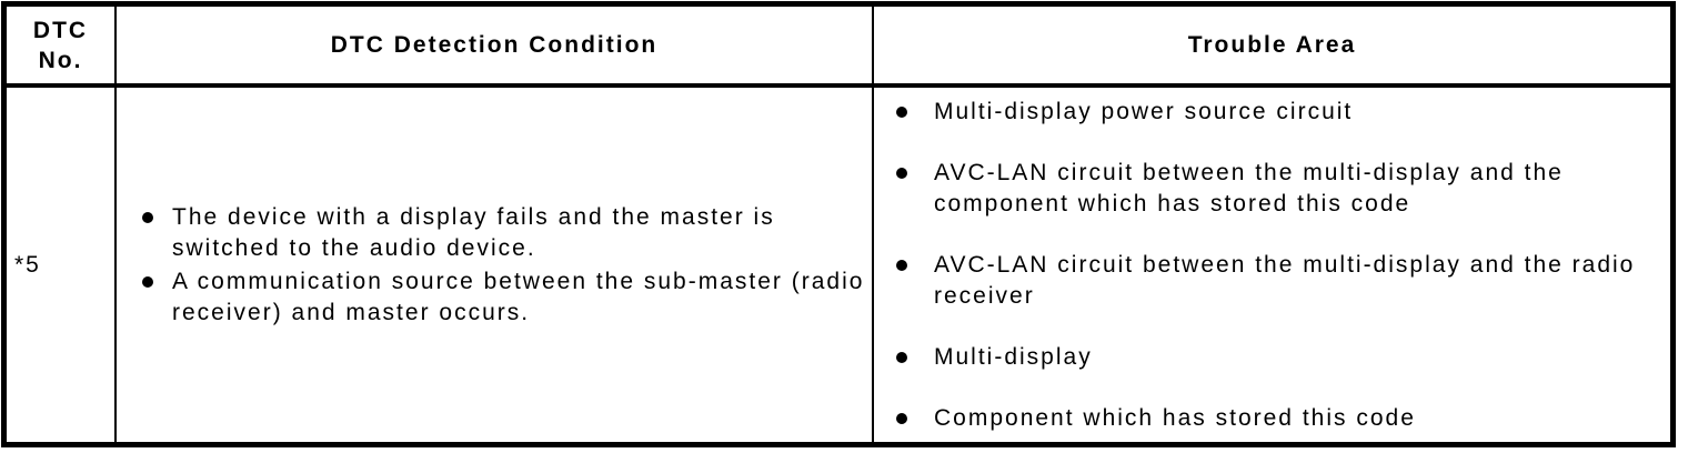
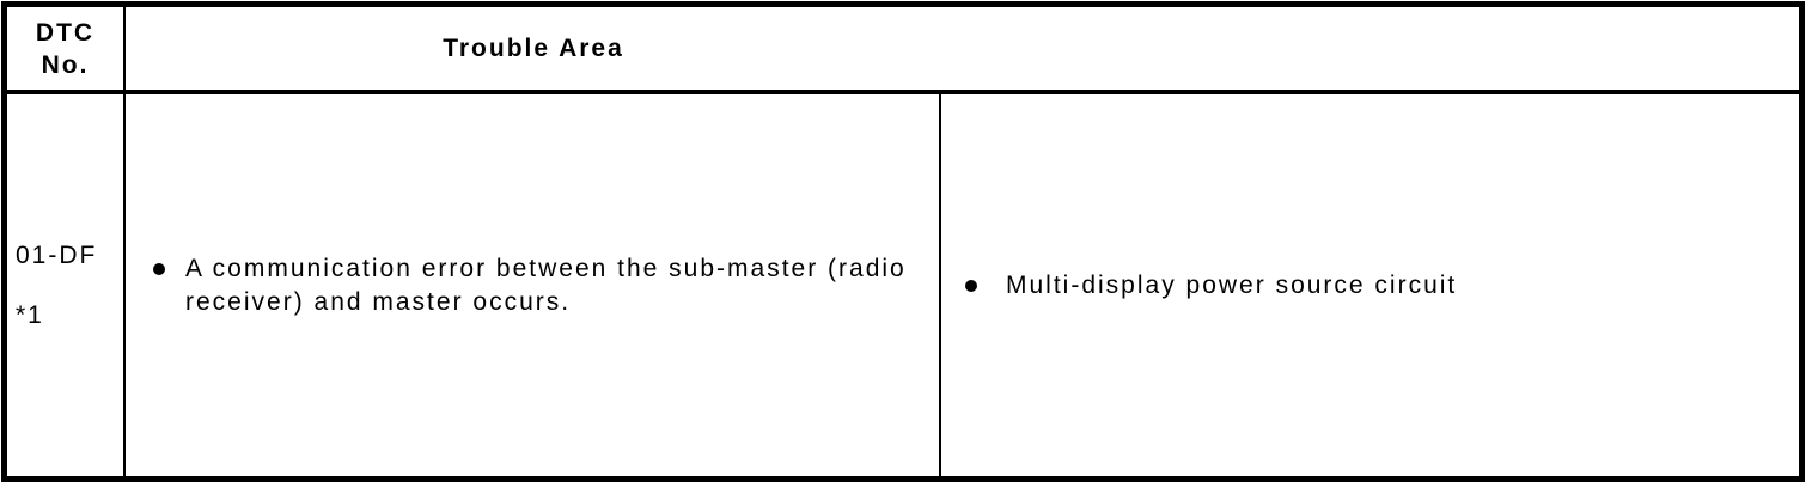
  DTC
  No.
- DTC Detection Condition
  Trouble Area
+ 01-DF
- *5
+ *1
- The device with a display fails and the master is switched to the audio device.
- A communication source between the sub-master (radio receiver) and master occurs.
+ A communication error between the sub-master (radio receiver) and master occurs.
  Multi-display power source circuit
- AVC-LAN circuit between the multi-display and the component which has stored this code
- AVC-LAN circuit between the multi-display and the radio receiver
- Multi-display
- Component which has stored this code
